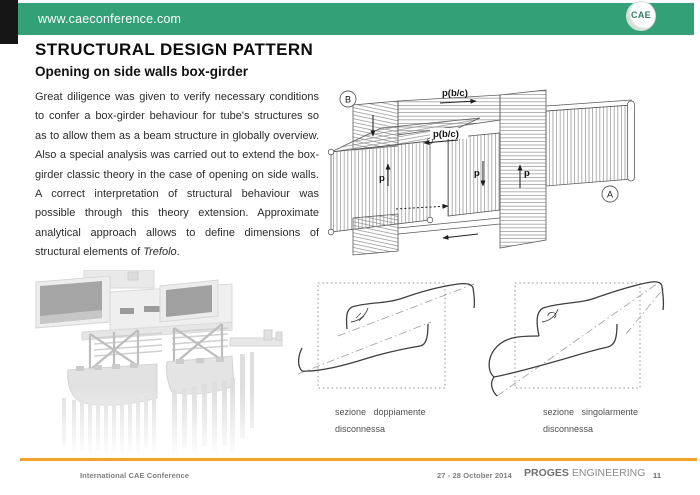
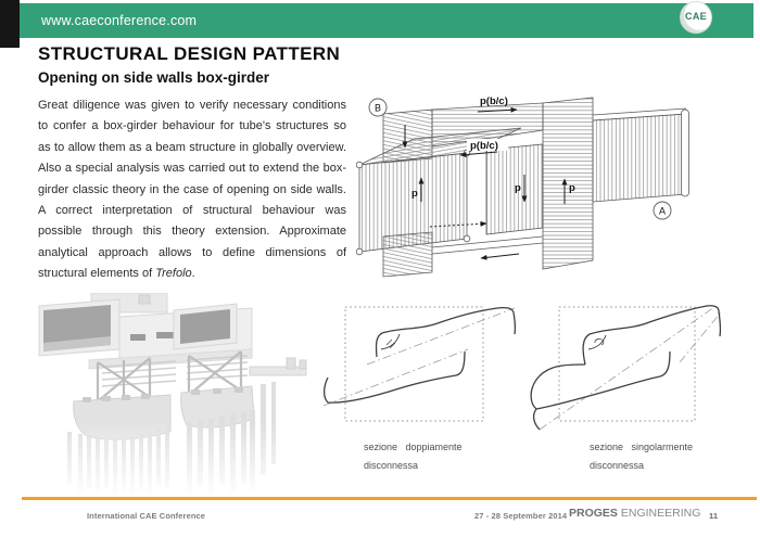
  www.caeconference.com
  CAE
  STRUCTURAL DESIGN PATTERN
  Opening on side walls box-girder
  Great diligence was given to verify necessary conditions to confer a box-girder behaviour for tube's structures so as to allow them as a beam structure in globally overview. Also a special analysis was carried out to extend the box-girder classic theory in the case of opening on side walls. A correct interpretation of structural behaviour was possible through this theory extension. Approximate analytical approach allows to define dimensions of structural elements of Trefolo.
  p(b/c)
  p(b/c)
  p
  p
  p
  B
  A
  sezione doppiamente
  disconnessa
  sezione singolarmente
  disconnessa
  International CAE Conference
- 27 - 28 October 2014
+ 27 - 28 September 2014
  PROGES ENGINEERING
  11
